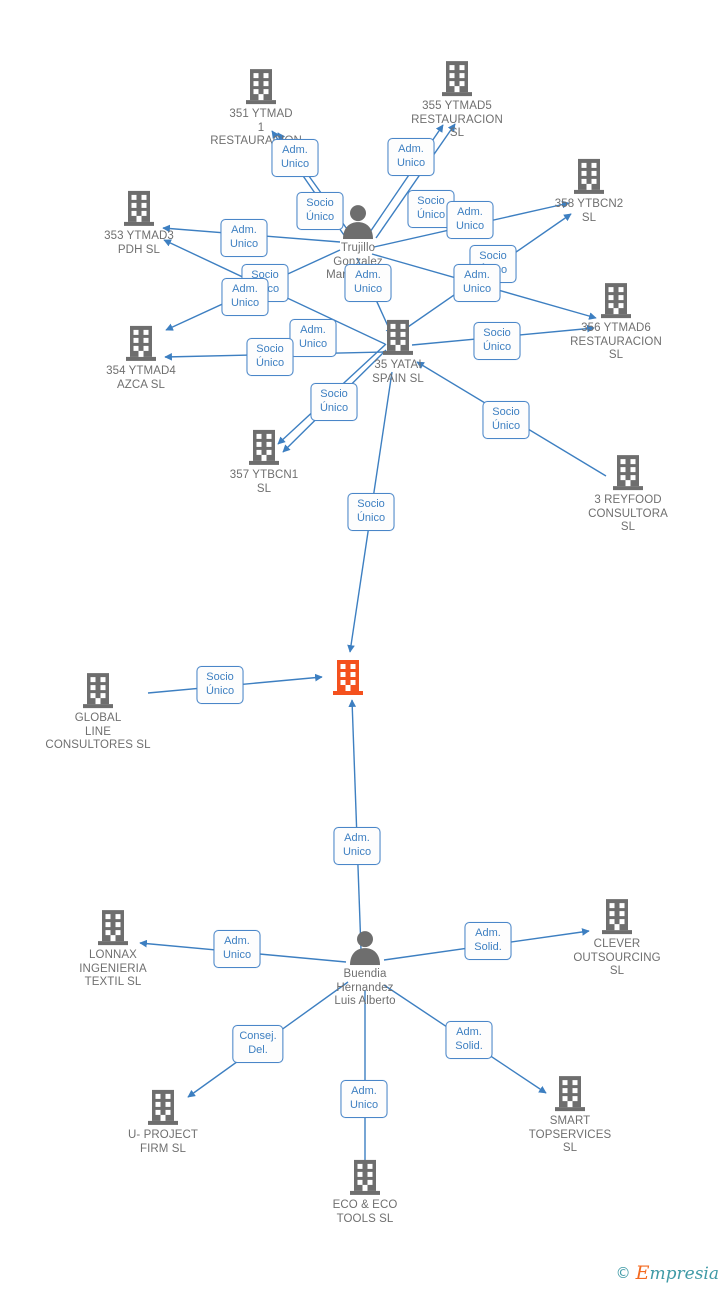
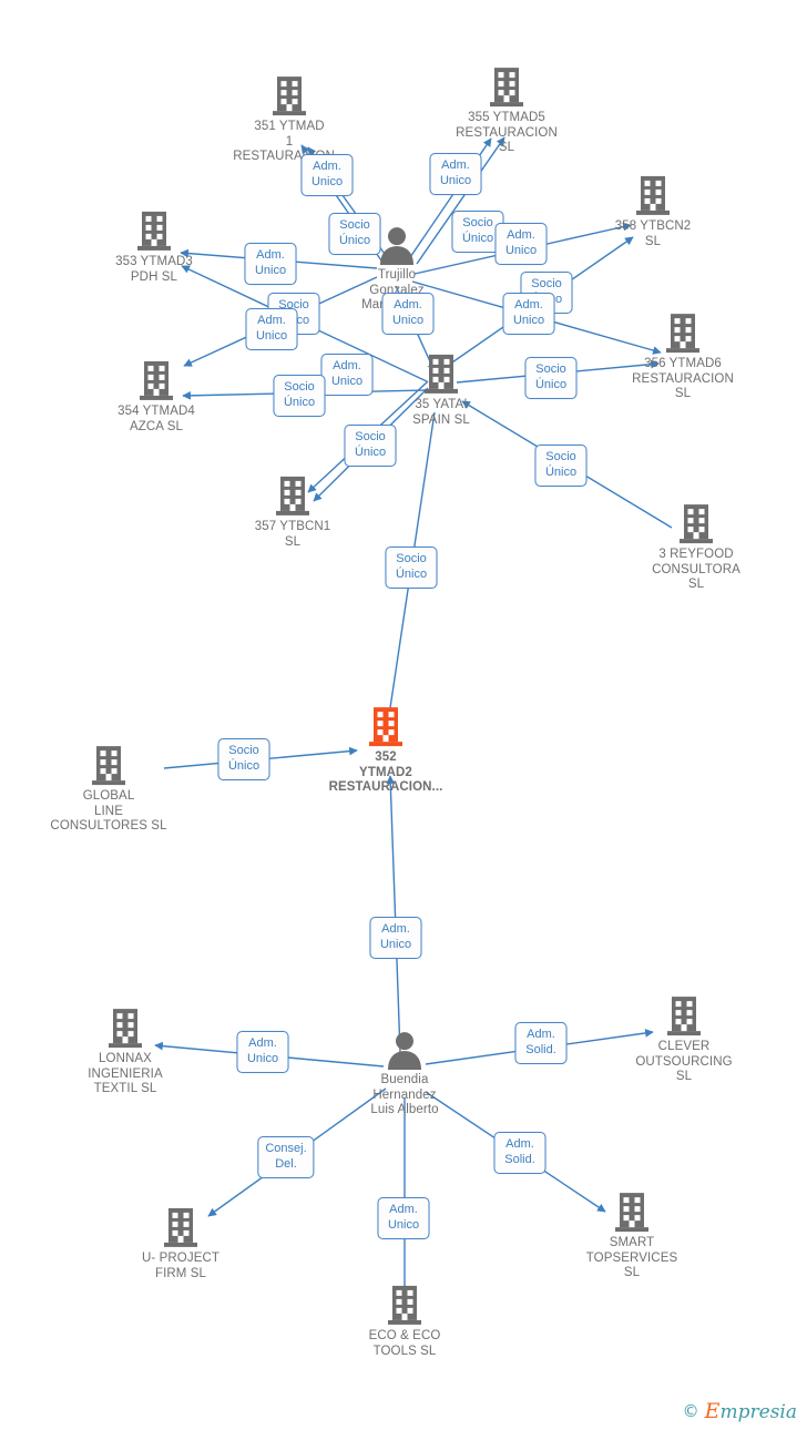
  351 YTMAD
  1
  355 YTMAD5
  RESTAURACION
  SL
  358 YTBCN2
  SL
  353 YTMAD3
  PDH SL
  356 YTMAD6
  RESTAURACION
  SL
  354 YTMAD4
  AZCA SL
  35 YATAI
  SPAIN SL
  357 YTBCN1
  SL
  3 REYFOOD
  CONSULTORA
  SL
  Trujillo
  Gonzalez
+ 352
+ YTMAD2
+ RESTAURACION...
  GLOBAL
  LINE
  CONSULTORES SL
  Buendia
  Hernandez
  Luis Alberto
  LONNAX
  INGENIERIA
  TEXTIL SL
  CLEVER
  OUTSOURCING
  SL
  U- PROJECT
  FIRM SL
  ECO & ECO
  TOOLS SL
  SMART
  TOPSERVICES
  SL
  Adm.
  Unico
  Adm.
  Unico
  Socio
  Único
  Socio
  Único
  Adm.
  Unico
  Adm.
  Unico
  Socio
  Socio
  Adm.
  Unico
  Adm.
  Unico
  Adm.
  Unico
  Adm.
  Unico
  Socio
  Único
  Socio
  Único
  Socio
  Único
  Socio
  Único
  Socio
  Único
  Socio
  Único
  Adm.
  Unico
  Adm.
  Unico
  Adm.
  Solid.
  Consej.
  Del.
  Adm.
  Solid.
  Adm.
  Unico
  ©
  Empresia
